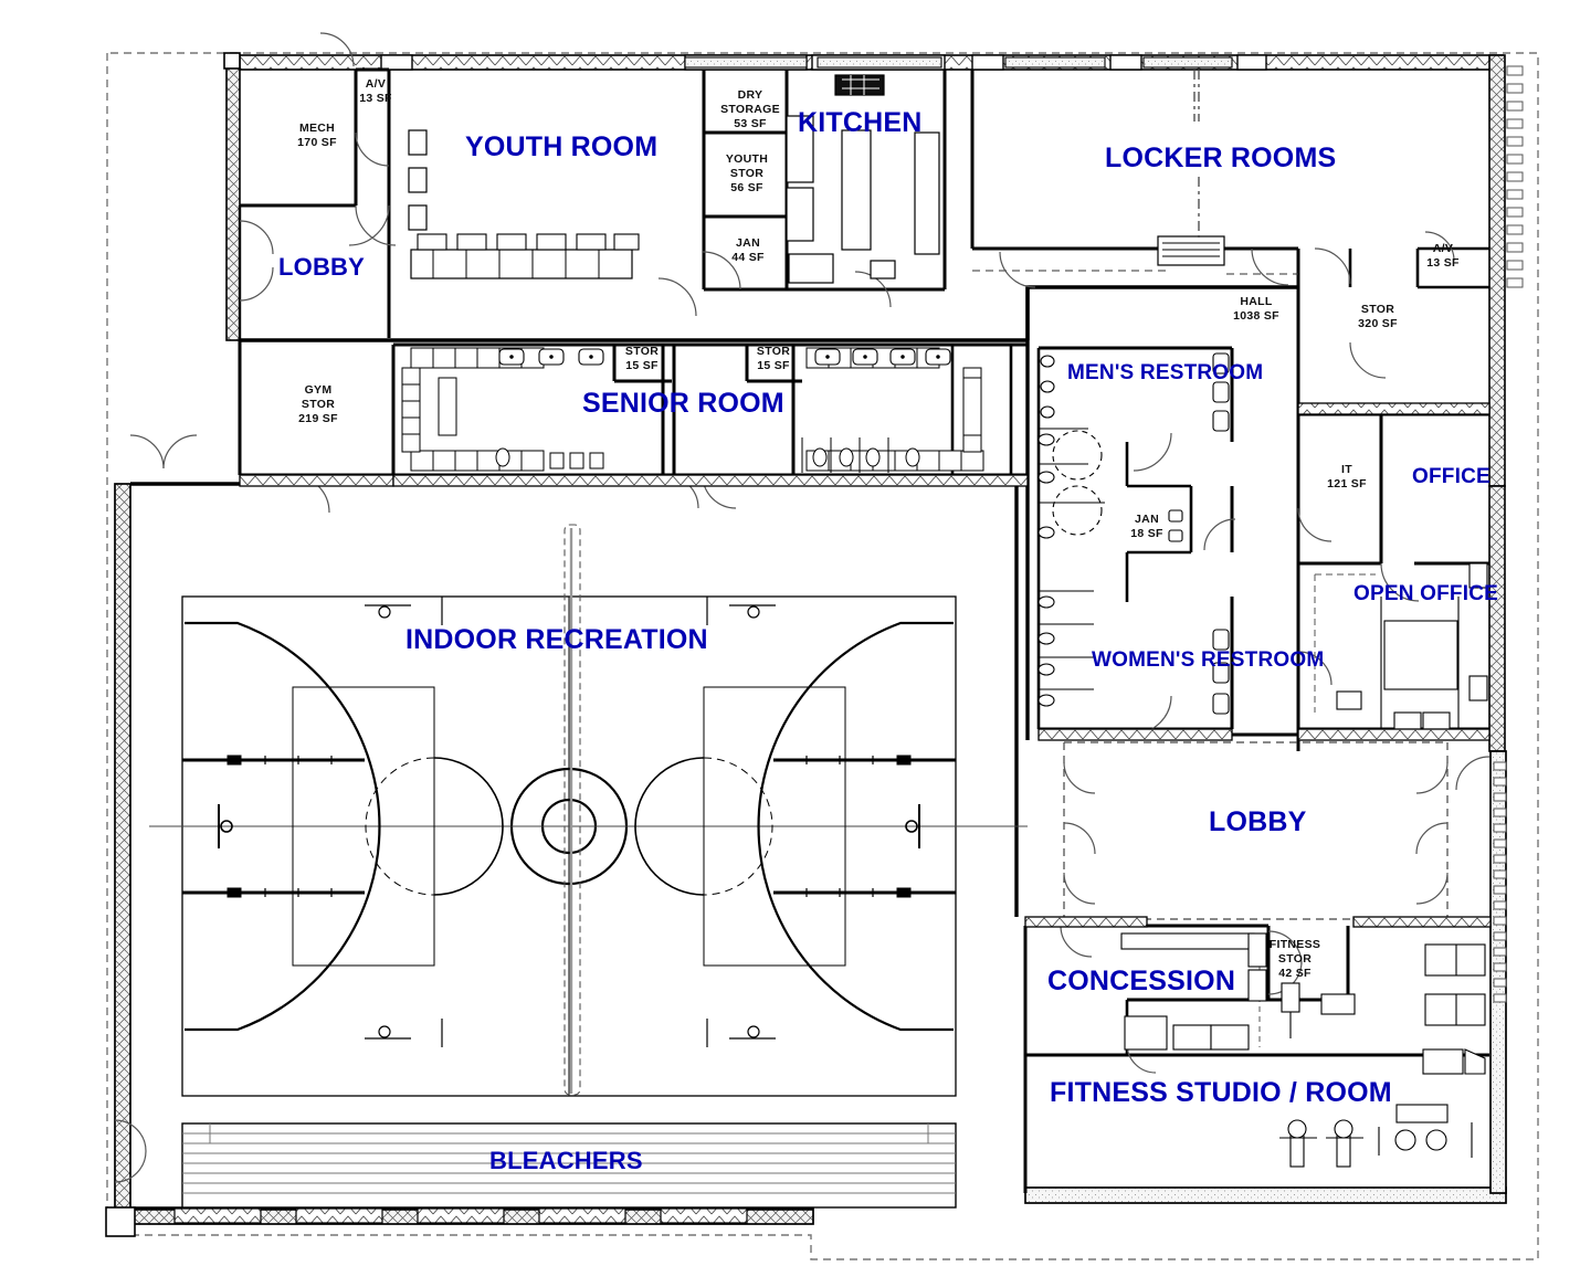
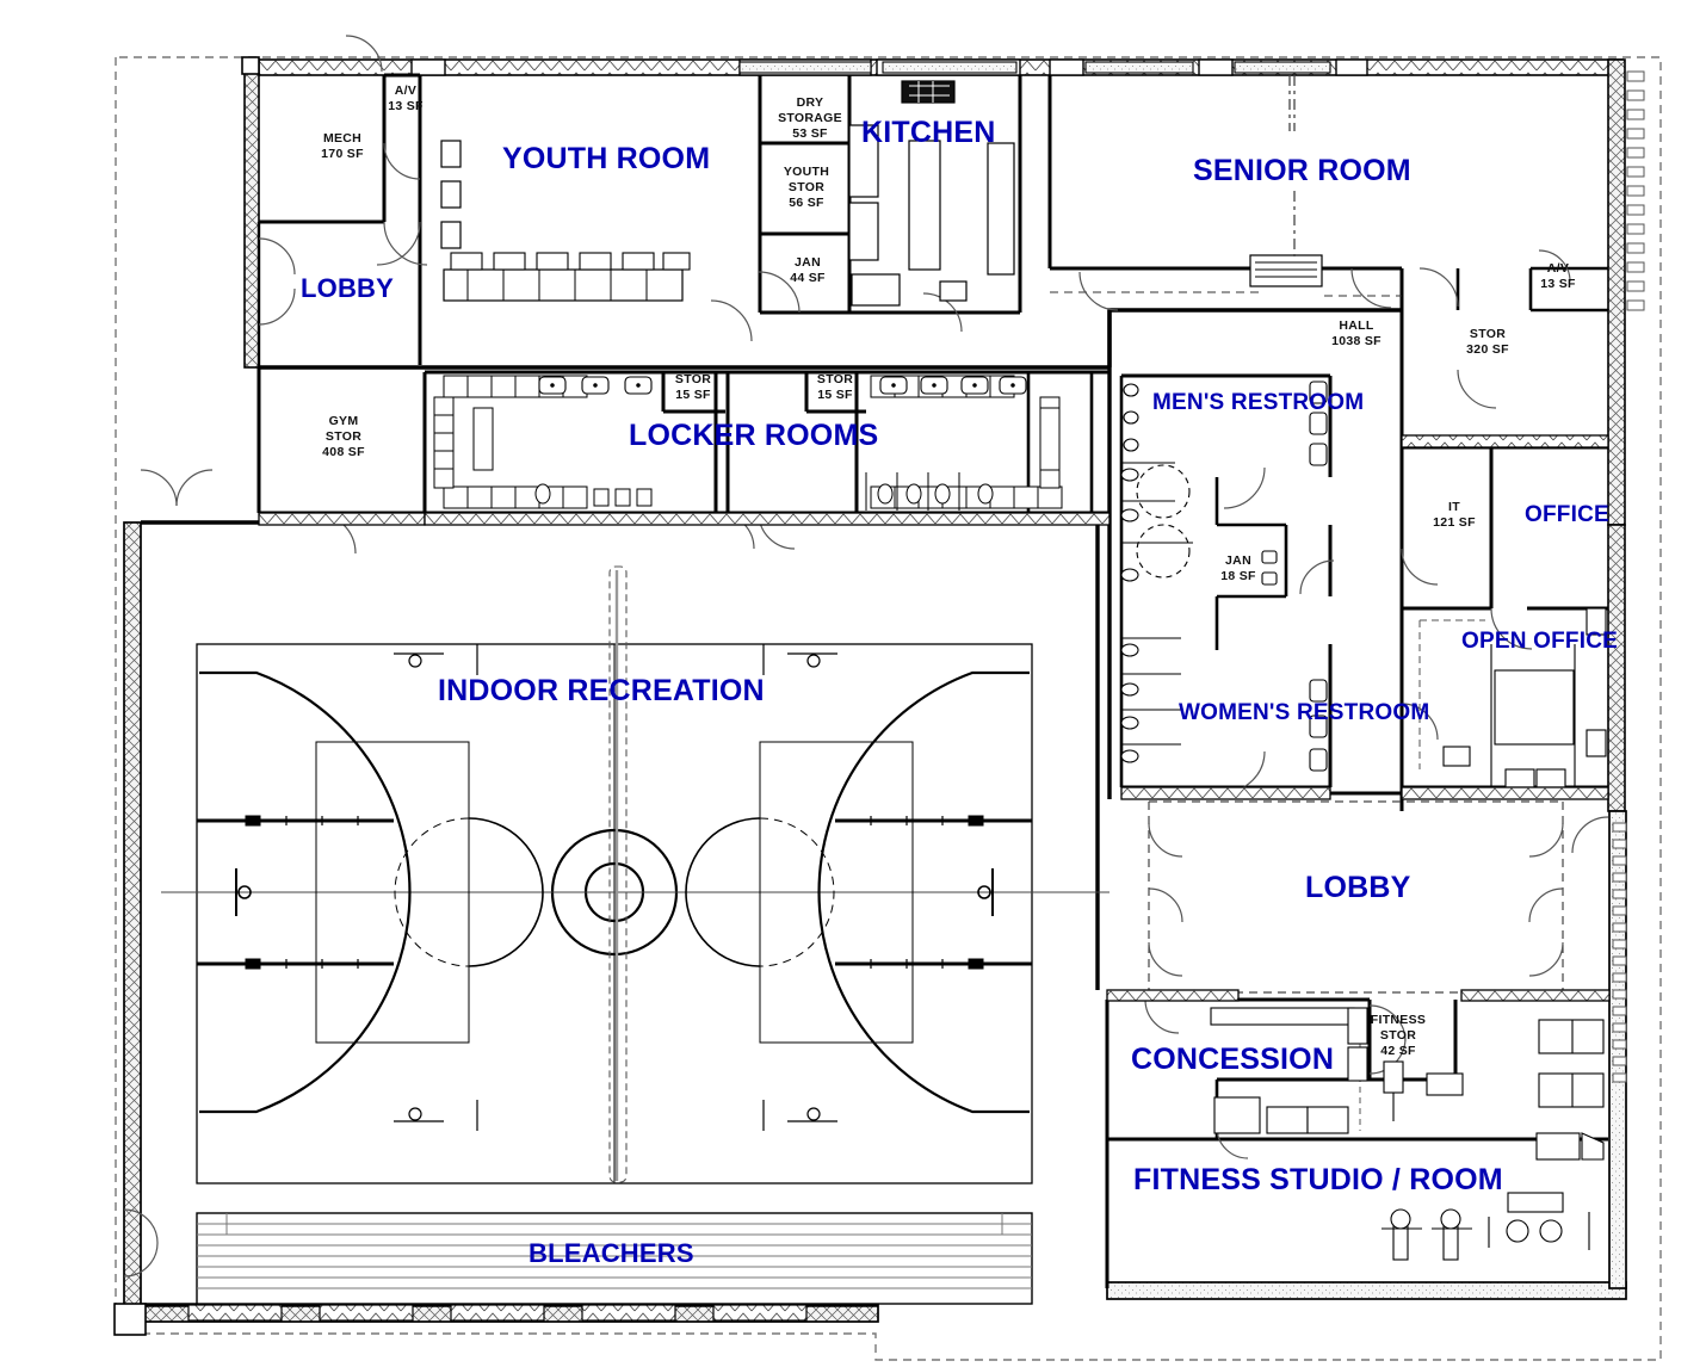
  YOUTH ROOM
  KITCHEN
- LOCKER ROOMS
+ SENIOR ROOM
  LOBBY
- SENIOR ROOM
+ LOCKER ROOMS
  MEN'S RESTROOM
  OFFICE
  OPEN OFFICE
  WOMEN'S RESTROOM
  INDOOR RECREATION
  LOBBY
  CONCESSION
  FITNESS STUDIO / ROOM
  BLEACHERS
  A/V
  13 SF
  MECH
  170 SF
  DRY
  STORAGE
  53 SF
  YOUTH
  STOR
  56 SF
  JAN
  44 SF
  HALL
  1038 SF
  STOR
  320 SF
  A/V
  13 SF
  GYM
  STOR
- 219 SF
+ 408 SF
  STOR
  15 SF
  STOR
  15 SF
  IT
  121 SF
  JAN
  18 SF
  FITNESS
  STOR
  42 SF
